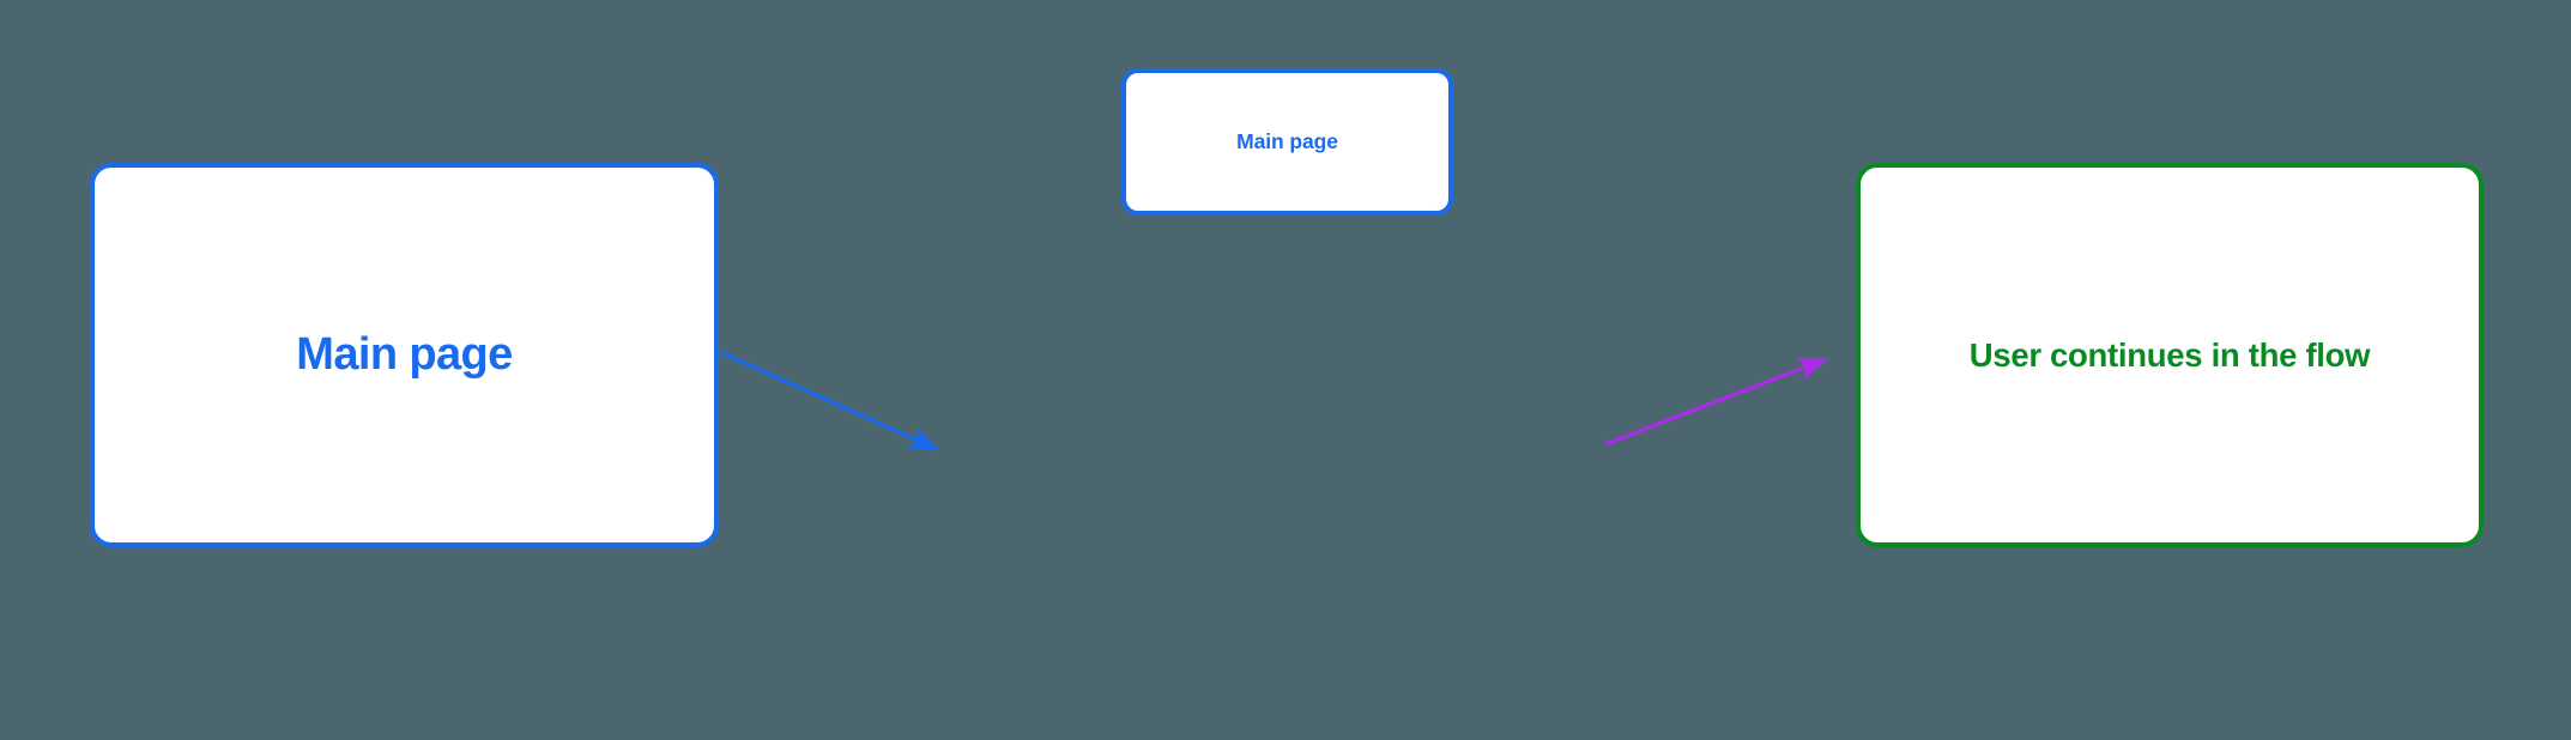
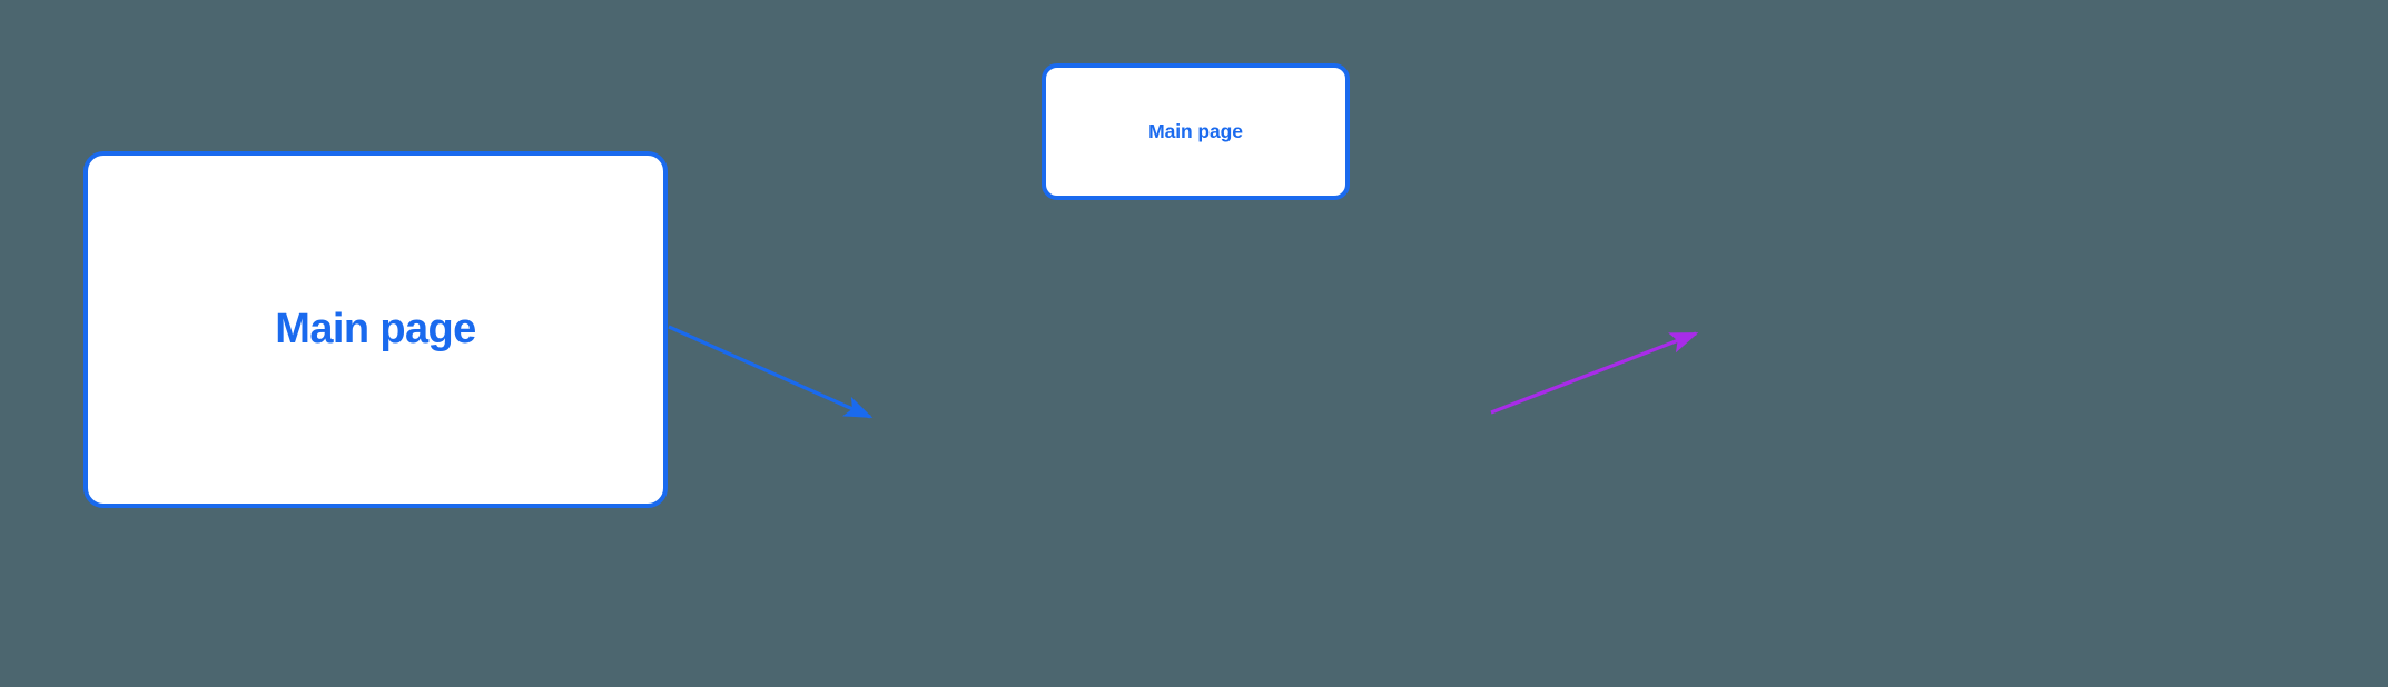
  Main page
  Main page
- User continues in the flow
